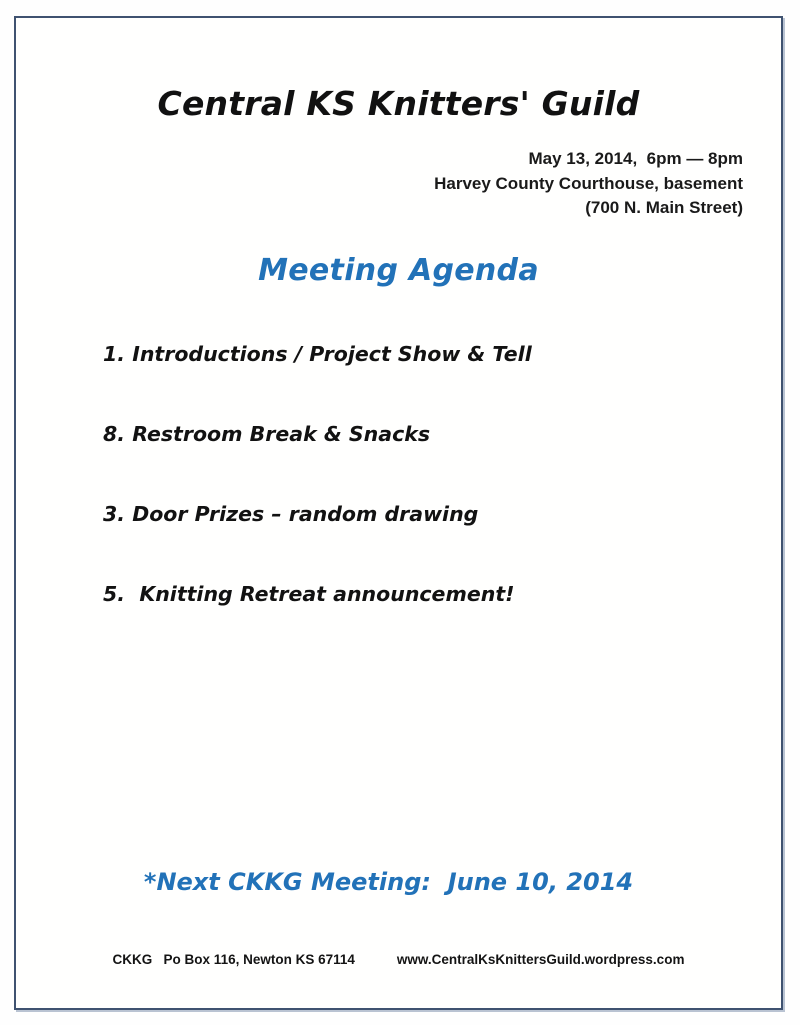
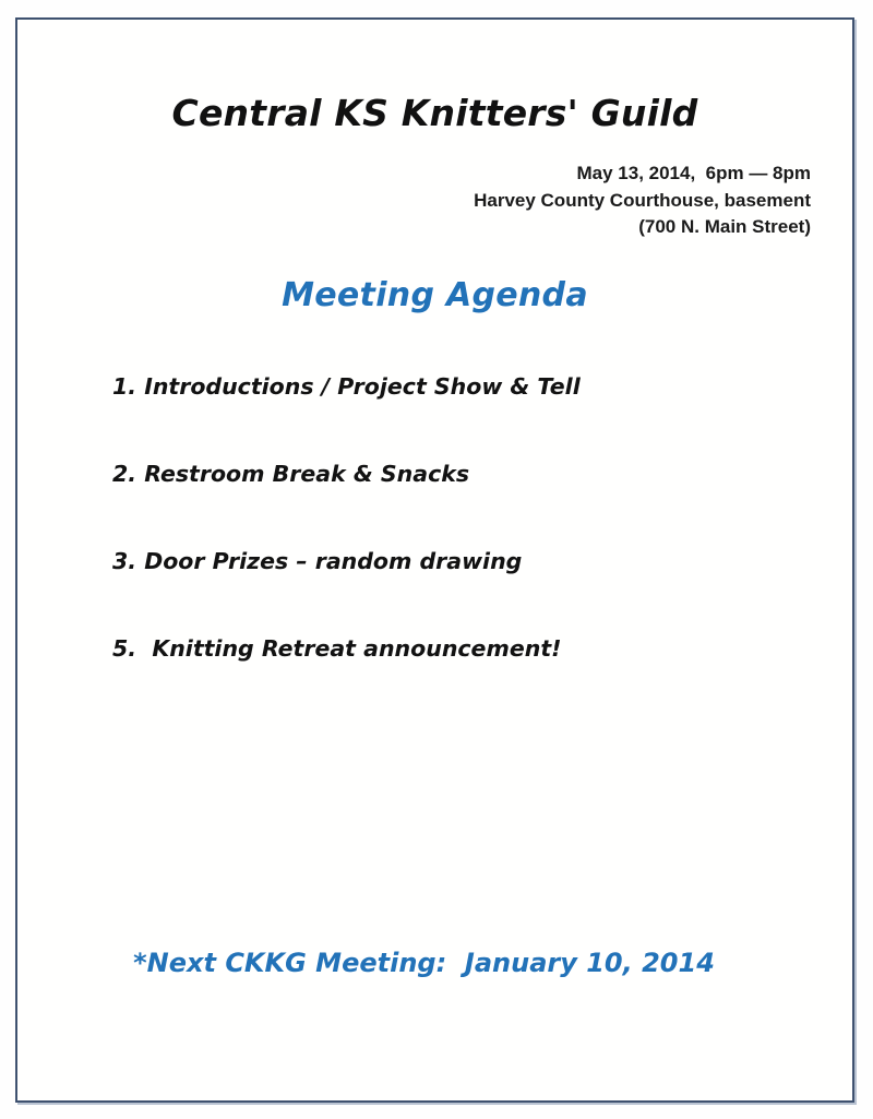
  Central KS Knitters' Guild
  May 13, 2014, 6pm — 8pm
  Harvey County Courthouse, basement
  (700 N. Main Street)
  Meeting Agenda
  1. Introductions / Project Show & Tell
- 8. Restroom Break & Snacks
+ 2. Restroom Break & Snacks
  3. Door Prizes – random drawing
  5. Knitting Retreat announcement!
- *Next CKKG Meeting: June 10, 2014
+ *Next CKKG Meeting: January 10, 2014
- CKKG Po Box 116, Newton KS 67114
- www.CentralKsKnittersGuild.wordpress.com
